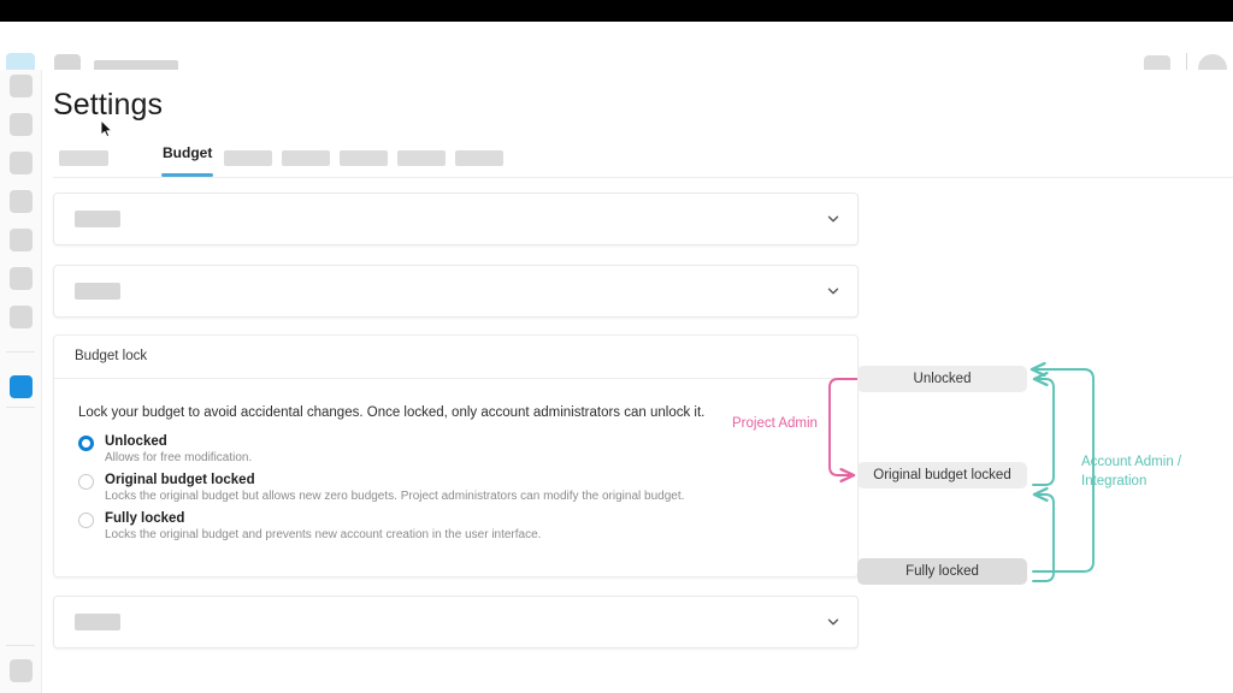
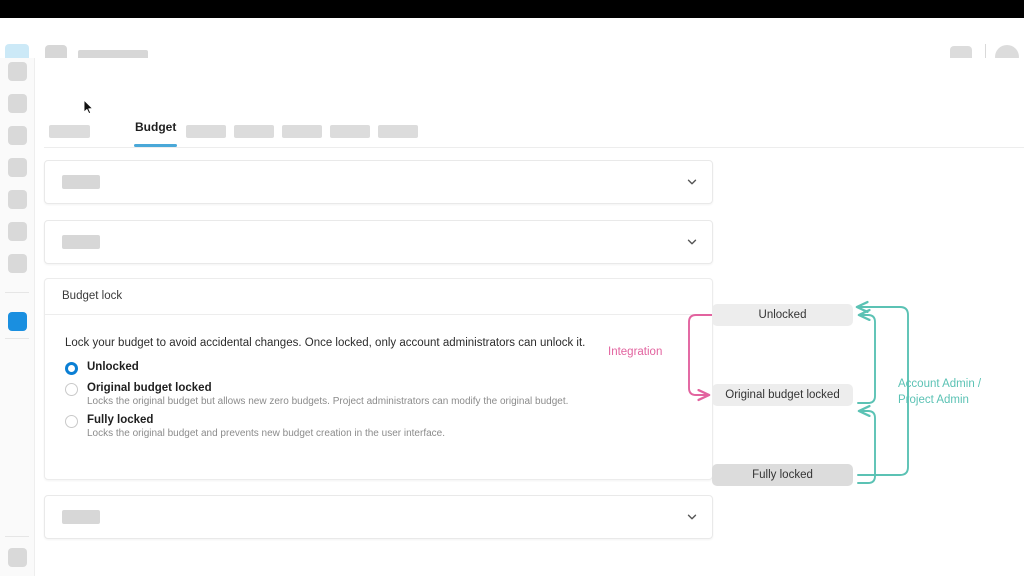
- Settings
  Budget
  Budget lock
  Lock your budget to avoid accidental changes. Once locked, only account administrators can unlock it.
  Unlocked
- Allows for free modification.
  Original budget locked
  Locks the original budget but allows new zero budgets. Project administrators can modify the original budget.
  Fully locked
- Locks the original budget and prevents new account creation in the user interface.
+ Locks the original budget and prevents new budget creation in the user interface.
  Unlocked
  Original budget locked
  Fully locked
- Project Admin
+ Integration
  Account Admin /
- Integration
+ Project Admin
